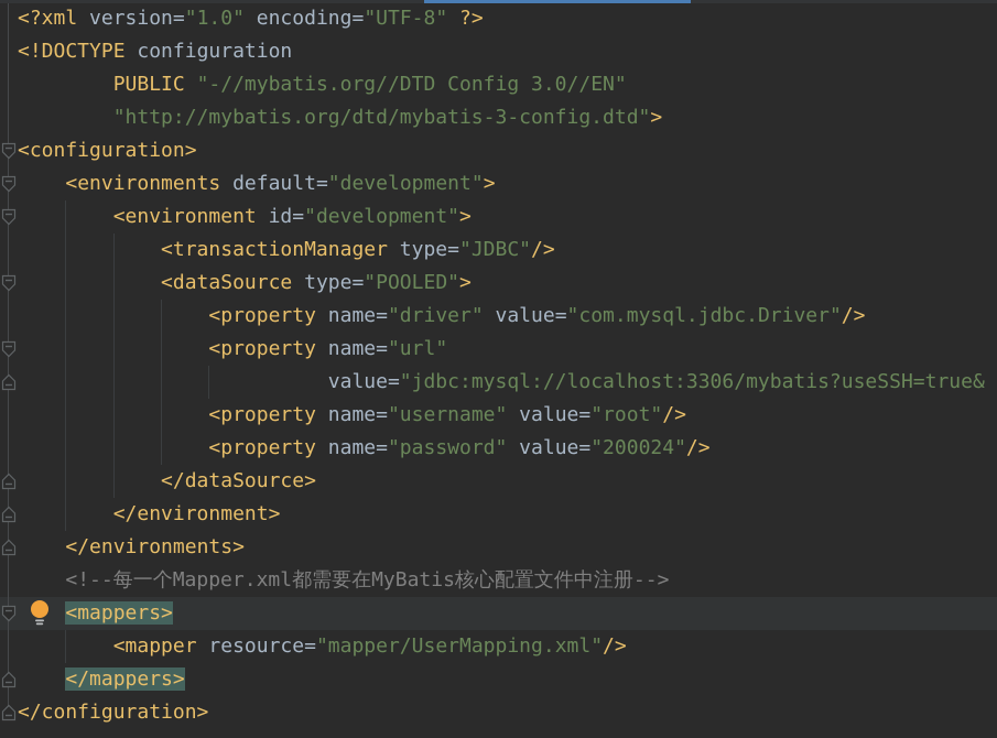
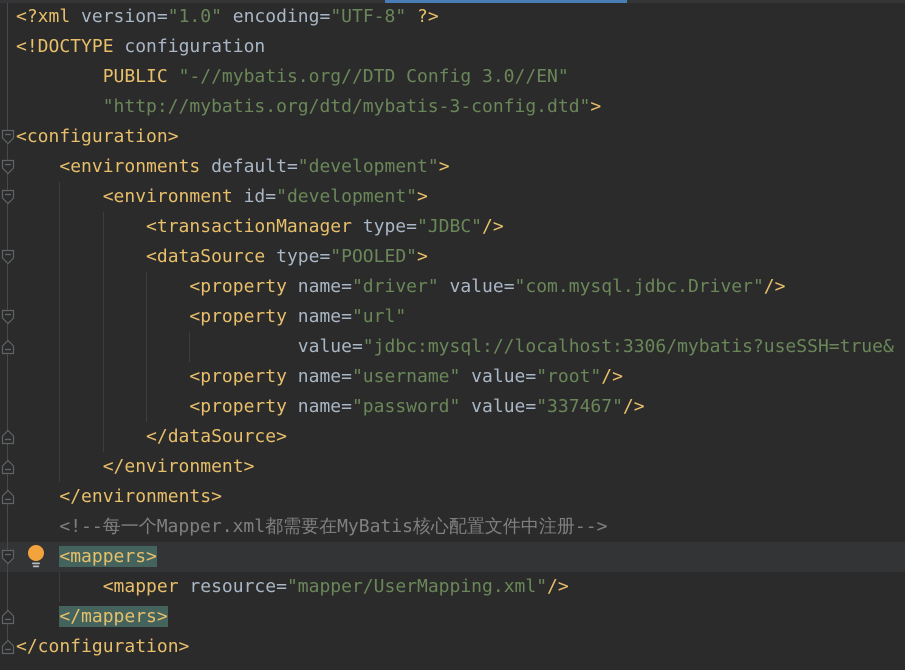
  <?xml version="1.0" encoding="UTF-8" ?>
  <!DOCTYPE configuration
  PUBLIC "-//mybatis.org//DTD Config 3.0//EN"
  "http://mybatis.org/dtd/mybatis-3-config.dtd">
  <configuration>
  <environments default="development">
  <environment id="development">
  <transactionManager type="JDBC"/>
  <dataSource type="POOLED">
  <property name="driver" value="com.mysql.jdbc.Driver"/>
  <property name="url"
  value="jdbc:mysql://localhost:3306/mybatis?useSSH=true&
  <property name="username" value="root"/>
- <property name="password" value="200024"/>
+ <property name="password" value="337467"/>
  </dataSource>
  </environment>
  </environments>
  <!--每一个Mapper.xml都需要在MyBatis核心配置文件中注册-->
  <mappers>
  <mapper resource="mapper/UserMapping.xml"/>
  </mappers>
  </configuration>
